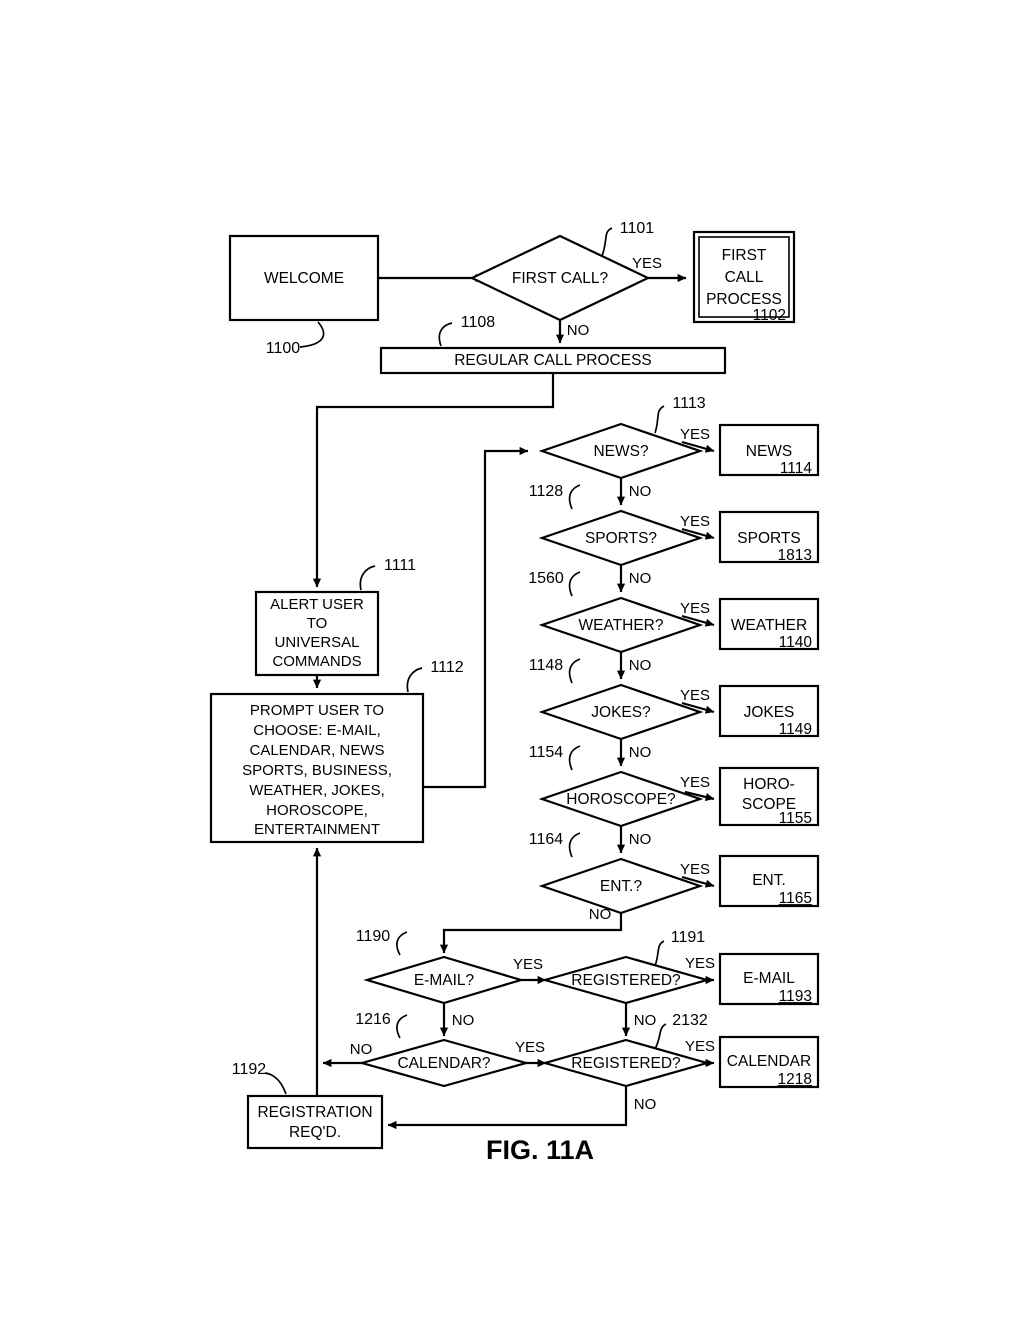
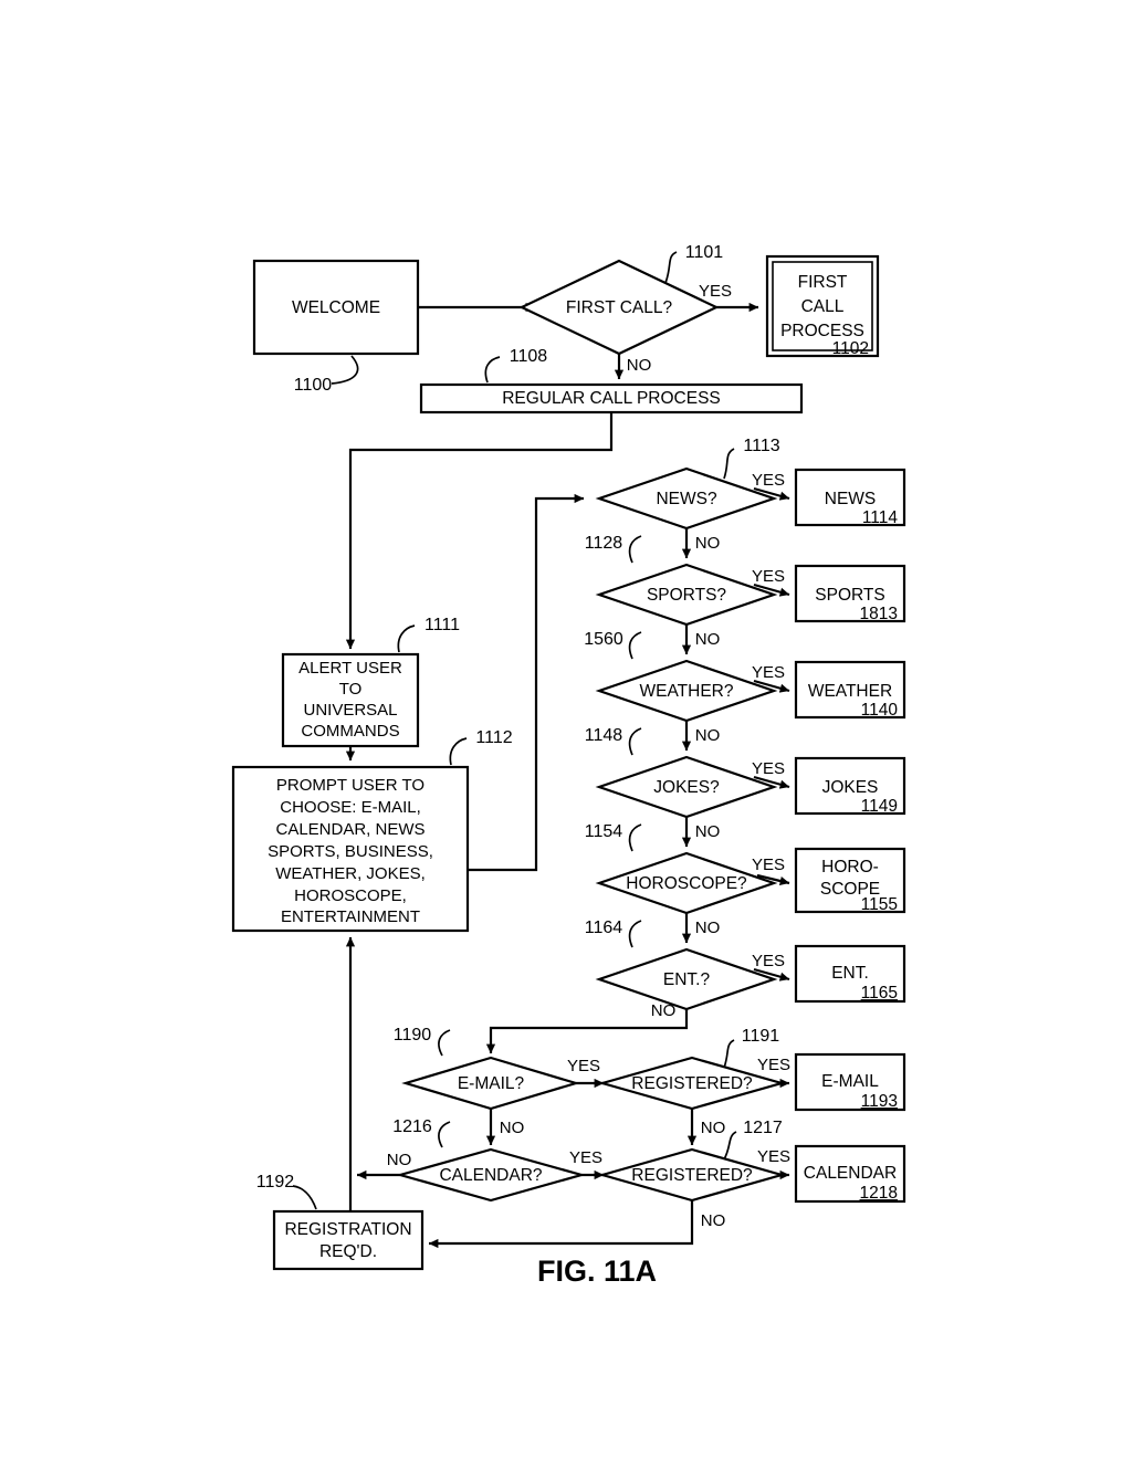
  WELCOME
  1100
  FIRST CALL?
  1101
  YES
  FIRST
  CALL
  PROCESS
  1102
  NO
  REGULAR CALL PROCESS
  1108
  ALERT USER
  TO
  UNIVERSAL
  COMMANDS
  1111
  PROMPT USER TO
  CHOOSE: E-MAIL,
  CALENDAR, NEWS
  SPORTS, BUSINESS,
  WEATHER, JOKES,
  HOROSCOPE,
  ENTERTAINMENT
  1112
  NEWS?
  1113
  YES
  NEWS
  1114
  NO
  SPORTS?
  1128
  YES
  SPORTS
  1813
  NO
  WEATHER?
  1560
  YES
  WEATHER
  1140
  NO
  JOKES?
  1148
  YES
  JOKES
  1149
  NO
  HOROSCOPE?
  1154
  YES
  HORO-
  SCOPE
  1155
  NO
  ENT.?
  1164
  YES
  ENT.
  1165
  NO
  E-MAIL?
  1190
  YES
  REGISTERED?
  1191
  YES
  E-MAIL
  1193
  NO
  NO
  CALENDAR?
  1216
  YES
  NO
  REGISTERED?
- 2132
+ 1217
  YES
  CALENDAR
  1218
  NO
  REGISTRATION
  REQ'D.
  1192
  FIG. 11A
